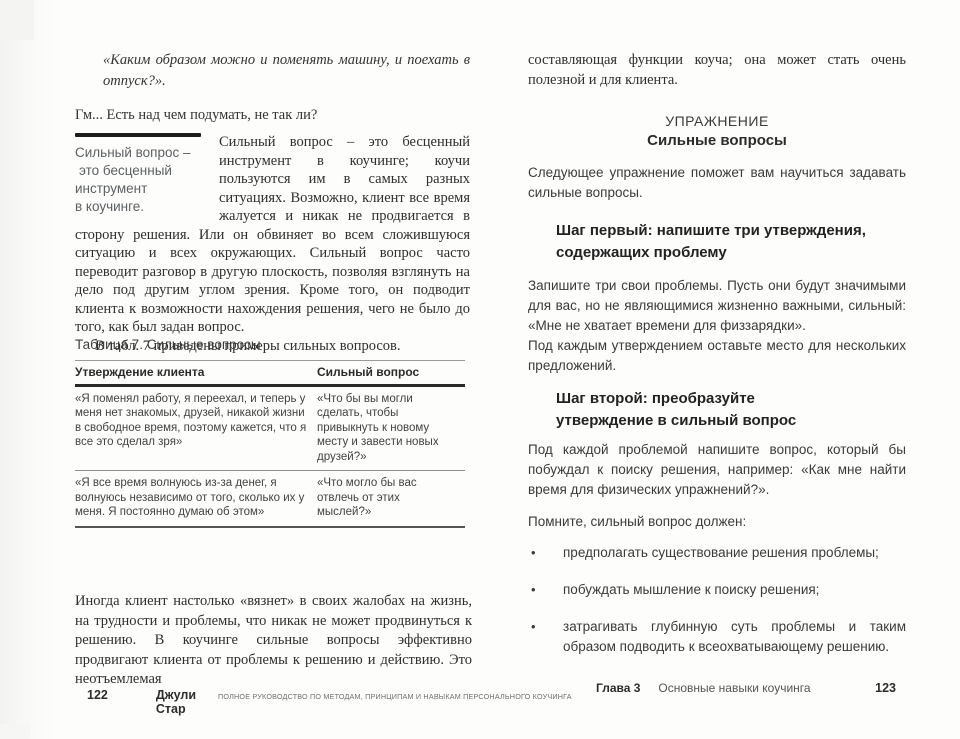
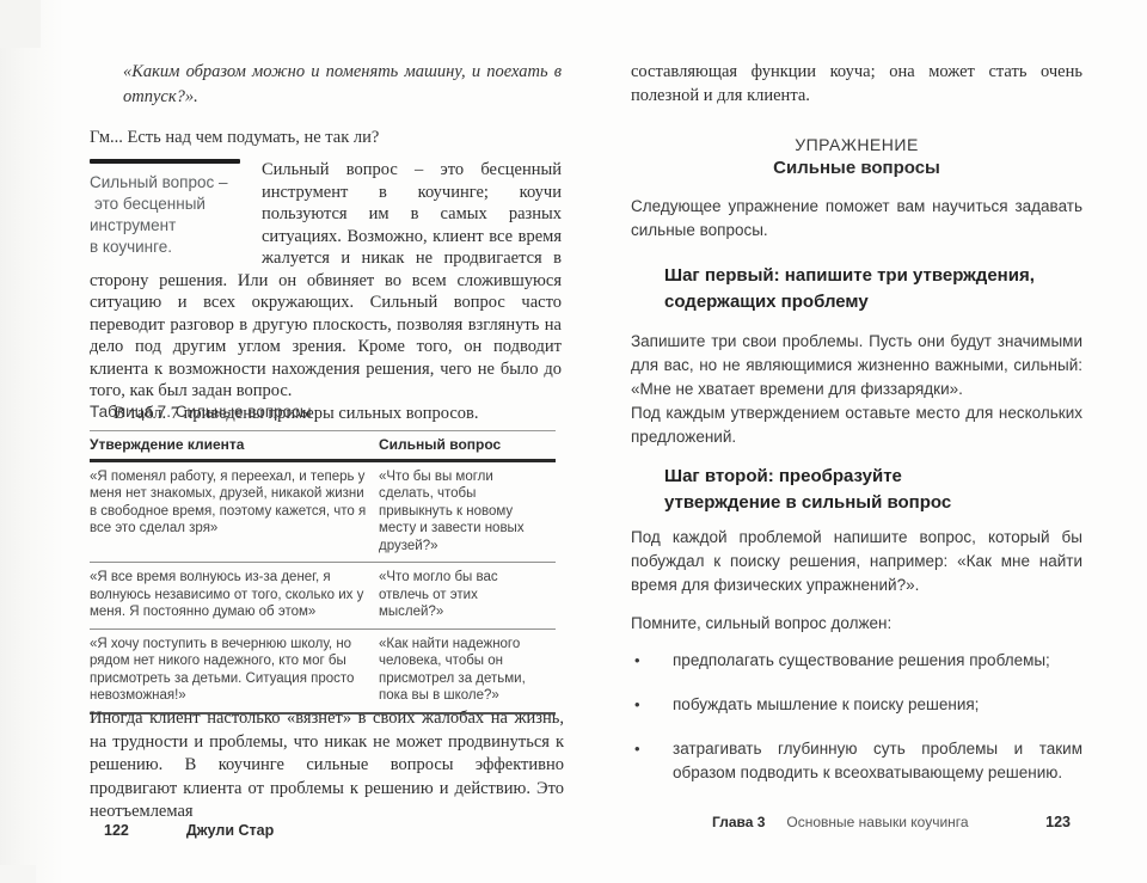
  «Каким образом можно и поменять машину, и поехать в отпуск?».
  Гм... Есть над чем подумать, не так ли?
  Сильный вопрос –
  это бесценный
  инструмент
  в коучинге.
  Сильный вопрос – это бесценный инструмент в коучинге; коучи пользуются им в самых разных ситуациях. Возможно, клиент все время жалуется и никак не продвигается в сторону решения. Или он обвиняет во всем сложившуюся ситуацию и всех окружающих. Сильный вопрос часто переводит разговор в другую плоскость, позволяя взглянуть на дело под другим углом зрения. Кроме того, он подводит клиента к возможности нахождения решения, чего не было до того, как был задан вопрос.
  В табл. 7 приведены примеры сильных вопросов.
  Таблица 7. Сильные вопросы
  Утверждение клиента	Сильный вопрос
  «Я поменял работу, я переехал, и теперь у меня нет знакомых, друзей, никакой жизни в свободное время, поэтому кажется, что я все это сделал зря»	«Что бы вы могли сделать, чтобы привыкнуть к новому месту и завести новых друзей?»
  «Я все время волнуюсь из-за денег, я волнуюсь независимо от того, сколько их у меня. Я постоянно думаю об этом»	«Что могло бы вас отвлечь от этих мыслей?»
+ «Я хочу поступить в вечернюю школу, но рядом нет никого надежного, кто мог бы присмотреть за детьми. Ситуация просто невозможная!»	«Как найти надежного человека, чтобы он присмотрел за детьми, пока вы в школе?»
  Иногда клиент настолько «вязнет» в своих жалобах на жизнь, на трудности и проблемы, что никак не может продвинуться к решению. В коучинге сильные вопросы эффективно продвигают клиента от проблемы к решению и действию. Это неотъемлемая
  122
  Джули Стар
- ПОЛНОЕ РУКОВОДСТВО ПО МЕТОДАМ, ПРИНЦИПАМ И НАВЫКАМ ПЕРСОНАЛЬНОГО КОУЧИНГА
  составляющая функции коуча; она может стать очень полезной и для клиента.
  УПРАЖНЕНИЕ
  Сильные вопросы
  Следующее упражнение поможет вам научиться задавать сильные вопросы.
  Шаг первый: напишите три утверждения, содержащих проблему
  Запишите три свои проблемы. Пусть они будут значимыми для вас, но не являющимися жизненно важными, сильный: «Мне не хватает времени для физзарядки».
  Под каждым утверждением оставьте место для нескольких предложений.
  Шаг второй: преобразуйте утверждение в сильный вопрос
  Под каждой проблемой напишите вопрос, который бы побуждал к поиску решения, например: «Как мне найти время для физических упражнений?».
  Помните, сильный вопрос должен:
  •
  предполагать существование решения проблемы;
  •
  побуждать мышление к поиску решения;
  •
  затрагивать глубинную суть проблемы и таким образом подводить к всеохватывающему решению.
  Глава 3
  Основные навыки коучинга
  123
